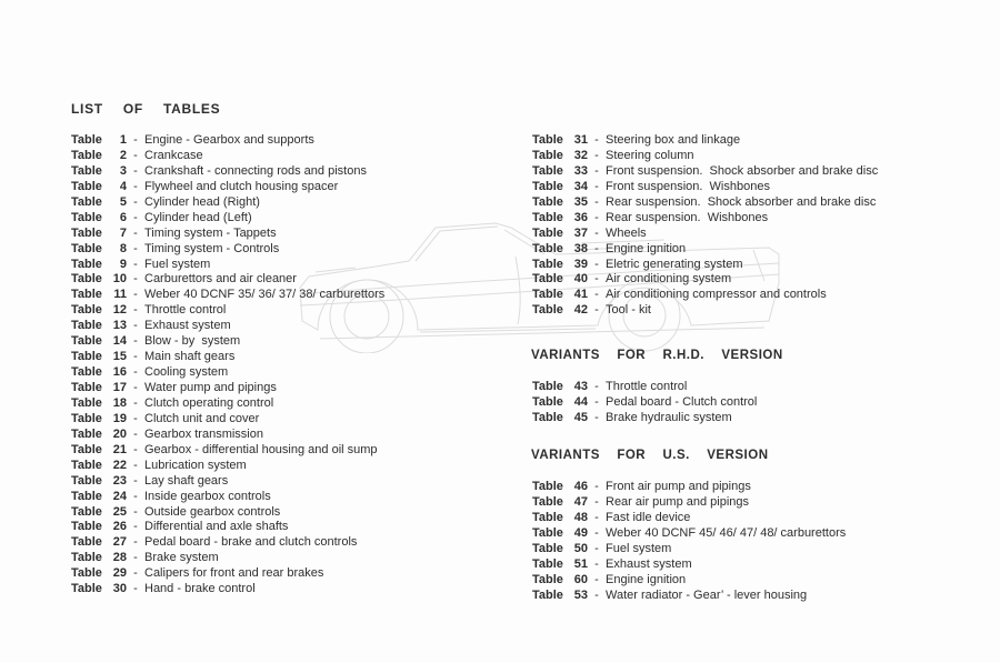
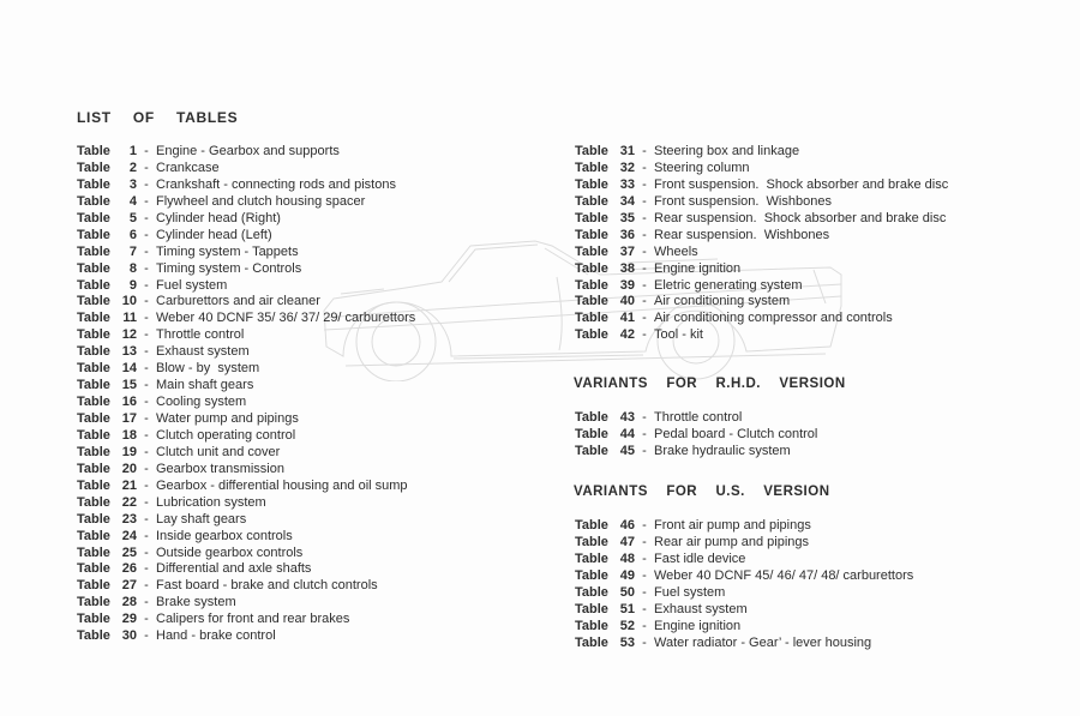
  LIST OF TABLES
  Table
  1
  -
  Engine - Gearbox and supports
  Table
  2
  -
  Crankcase
  Table
  3
  -
  Crankshaft - connecting rods and pistons
  Table
  4
  -
  Flywheel and clutch housing spacer
  Table
  5
  -
  Cylinder head (Right)
  Table
  6
  -
  Cylinder head (Left)
  Table
  7
  -
  Timing system - Tappets
  Table
  8
  -
  Timing system - Controls
  Table
  9
  -
  Fuel system
  Table
  10
  -
  Carburettors and air cleaner
  Table
  11
  -
- Weber 40 DCNF 35/ 36/ 37/ 38/ carburettors
+ Weber 40 DCNF 35/ 36/ 37/ 29/ carburettors
  Table
  12
  -
  Throttle control
  Table
  13
  -
  Exhaust system
  Table
  14
  -
  Blow - by system
  Table
  15
  -
  Main shaft gears
  Table
  16
  -
  Cooling system
  Table
  17
  -
  Water pump and pipings
  Table
  18
  -
  Clutch operating control
  Table
  19
  -
  Clutch unit and cover
  Table
  20
  -
  Gearbox transmission
  Table
  21
  -
  Gearbox - differential housing and oil sump
  Table
  22
  -
  Lubrication system
  Table
  23
  -
  Lay shaft gears
  Table
  24
  -
  Inside gearbox controls
  Table
  25
  -
  Outside gearbox controls
  Table
  26
  -
  Differential and axle shafts
  Table
  27
  -
- Pedal board - brake and clutch controls
+ Fast board - brake and clutch controls
  Table
  28
  -
  Brake system
  Table
  29
  -
  Calipers for front and rear brakes
  Table
  30
  -
  Hand - brake control
  Table
  31
  -
  Steering box and linkage
  Table
  32
  -
  Steering column
  Table
  33
  -
  Front suspension. Shock absorber and brake disc
  Table
  34
  -
  Front suspension. Wishbones
  Table
  35
  -
  Rear suspension. Shock absorber and brake disc
  Table
  36
  -
  Rear suspension. Wishbones
  Table
  37
  -
  Wheels
  Table
  38
  -
  Engine ignition
  Table
  39
  -
  Eletric generating system
  Table
  40
  -
  Air conditioning system
  Table
  41
  -
  Air conditioning compressor and controls
  Table
  42
  -
  Tool - kit
  VARIANTS FOR R.H.D. VERSION
  Table
  43
  -
  Throttle control
  Table
  44
  -
  Pedal board - Clutch control
  Table
  45
  -
  Brake hydraulic system
  VARIANTS FOR U.S. VERSION
  Table
  46
  -
  Front air pump and pipings
  Table
  47
  -
  Rear air pump and pipings
  Table
  48
  -
  Fast idle device
  Table
  49
  -
  Weber 40 DCNF 45/ 46/ 47/ 48/ carburettors
  Table
  50
  -
  Fuel system
  Table
  51
  -
  Exhaust system
  Table
- 60
+ 52
  -
  Engine ignition
  Table
  53
  -
  Water radiator - Gear’ - lever housing
